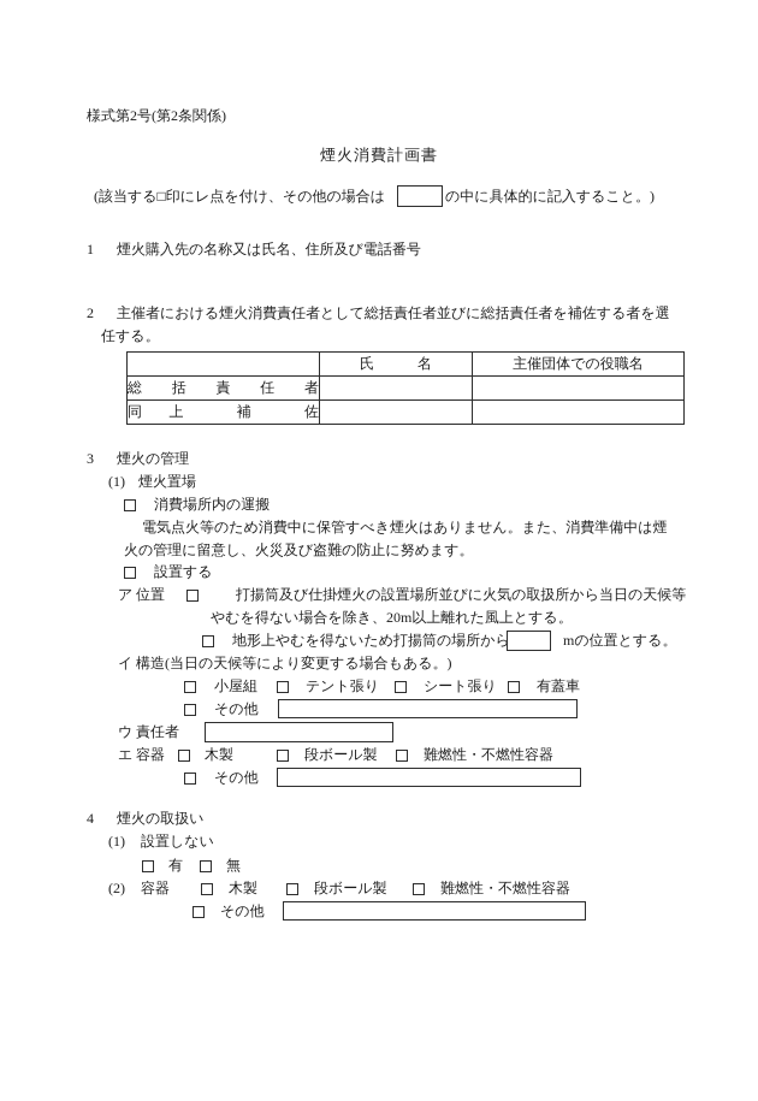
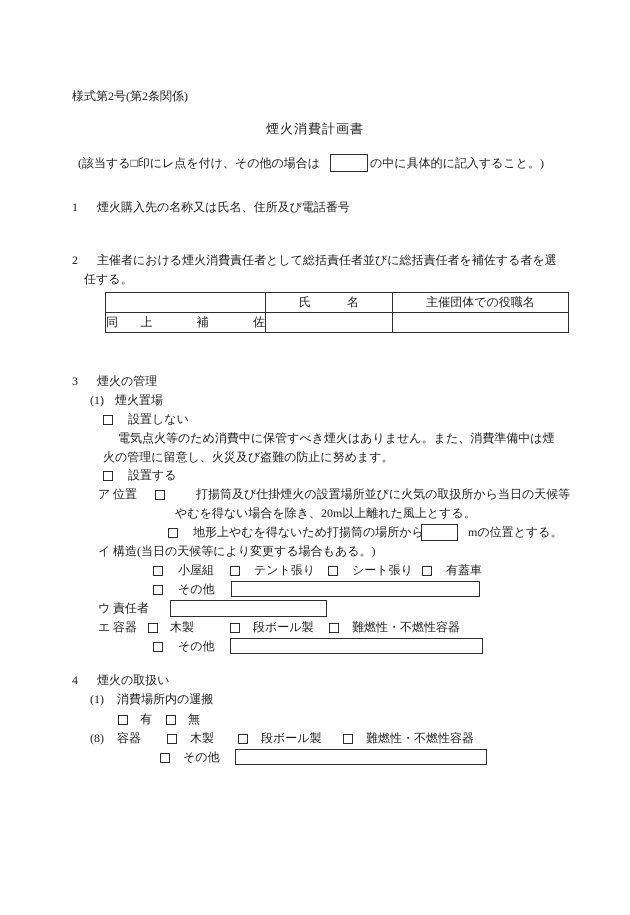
  様式第2号(第2条関係)
  煙火消費計画書
  	氏 名	主催団体での役職名
- 総 括 責 任 者
  同 上 補 佐
  (該当する□印にレ点を付け、その他の場合は
  の中に具体的に記入すること。)
  1
  煙火購入先の名称又は氏名、住所及び電話番号
  2
  主催者における煙火消費責任者として総括責任者並びに総括責任者を補佐する者を選
  任する。
  3
  煙火の管理
  (1)
  煙火置場
- 消費場所内の運搬
+ 設置しない
  電気点火等のため消費中に保管すべき煙火はありません。また、消費準備中は煙
  火の管理に留意し、火災及び盗難の防止に努めます。
  設置する
  ア
  位置
  打揚筒及び仕掛煙火の設置場所並びに火気の取扱所から当日の天候等
  やむを得ない場合を除き、20m以上離れた風上とする。
  地形上やむを得ないため打揚筒の場所から
  mの位置とする。
  イ
  構造(当日の天候等により変更する場合もある。)
  小屋組
  テント張り
  シート張り
  有蓋車
  その他
  ウ
  責任者
  エ
  容器
  木製
  段ボール製
  難燃性・不燃性容器
  その他
  4
  煙火の取扱い
  (1)
- 設置しない
+ 消費場所内の運搬
  有
  無
- (2)
+ (8)
  容器
  木製
  段ボール製
  難燃性・不燃性容器
  その他
